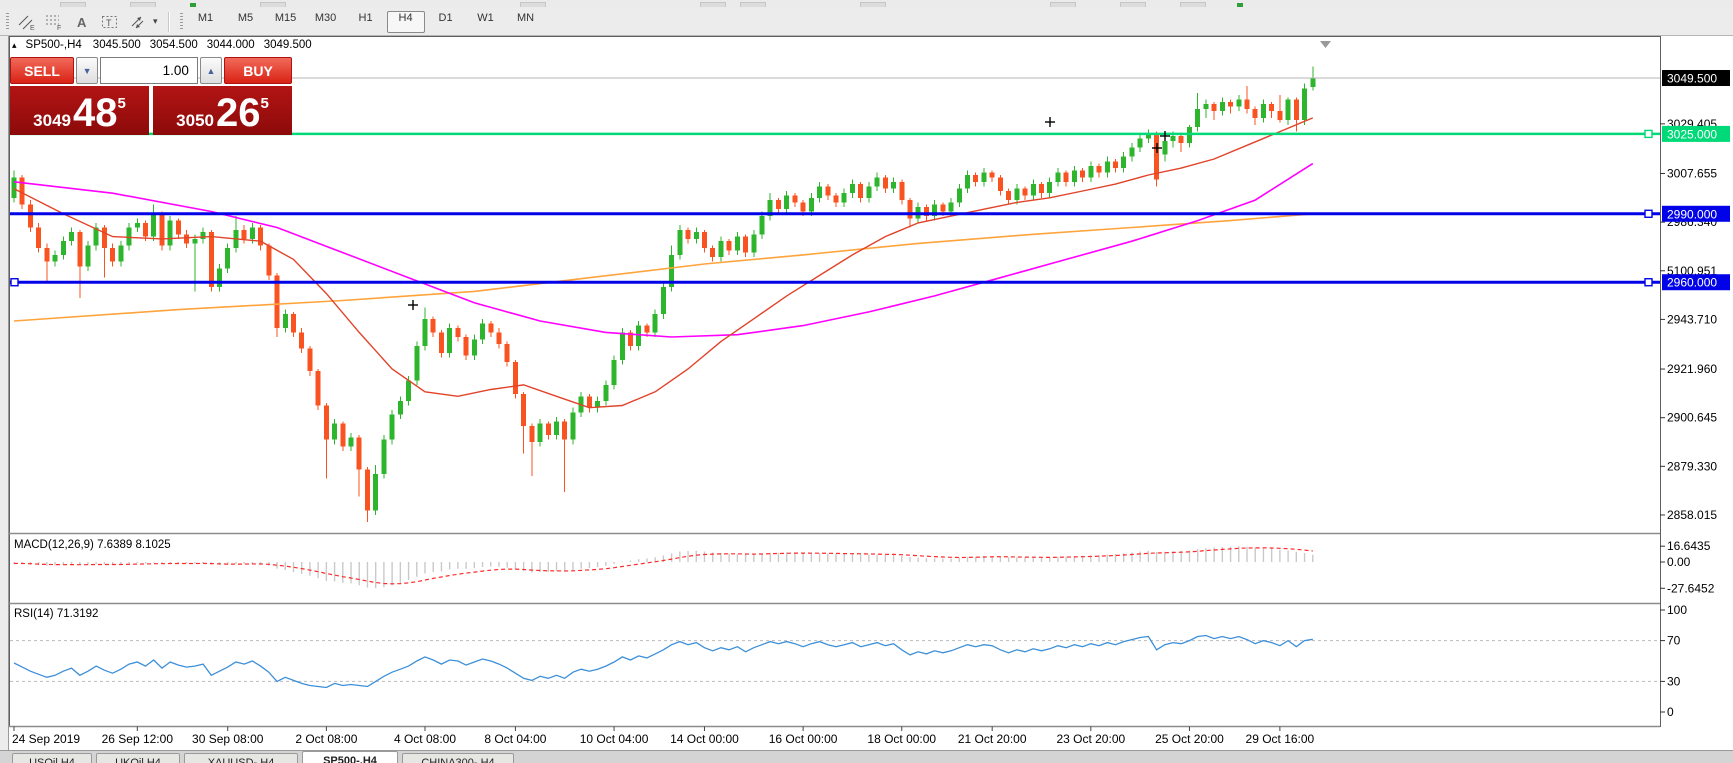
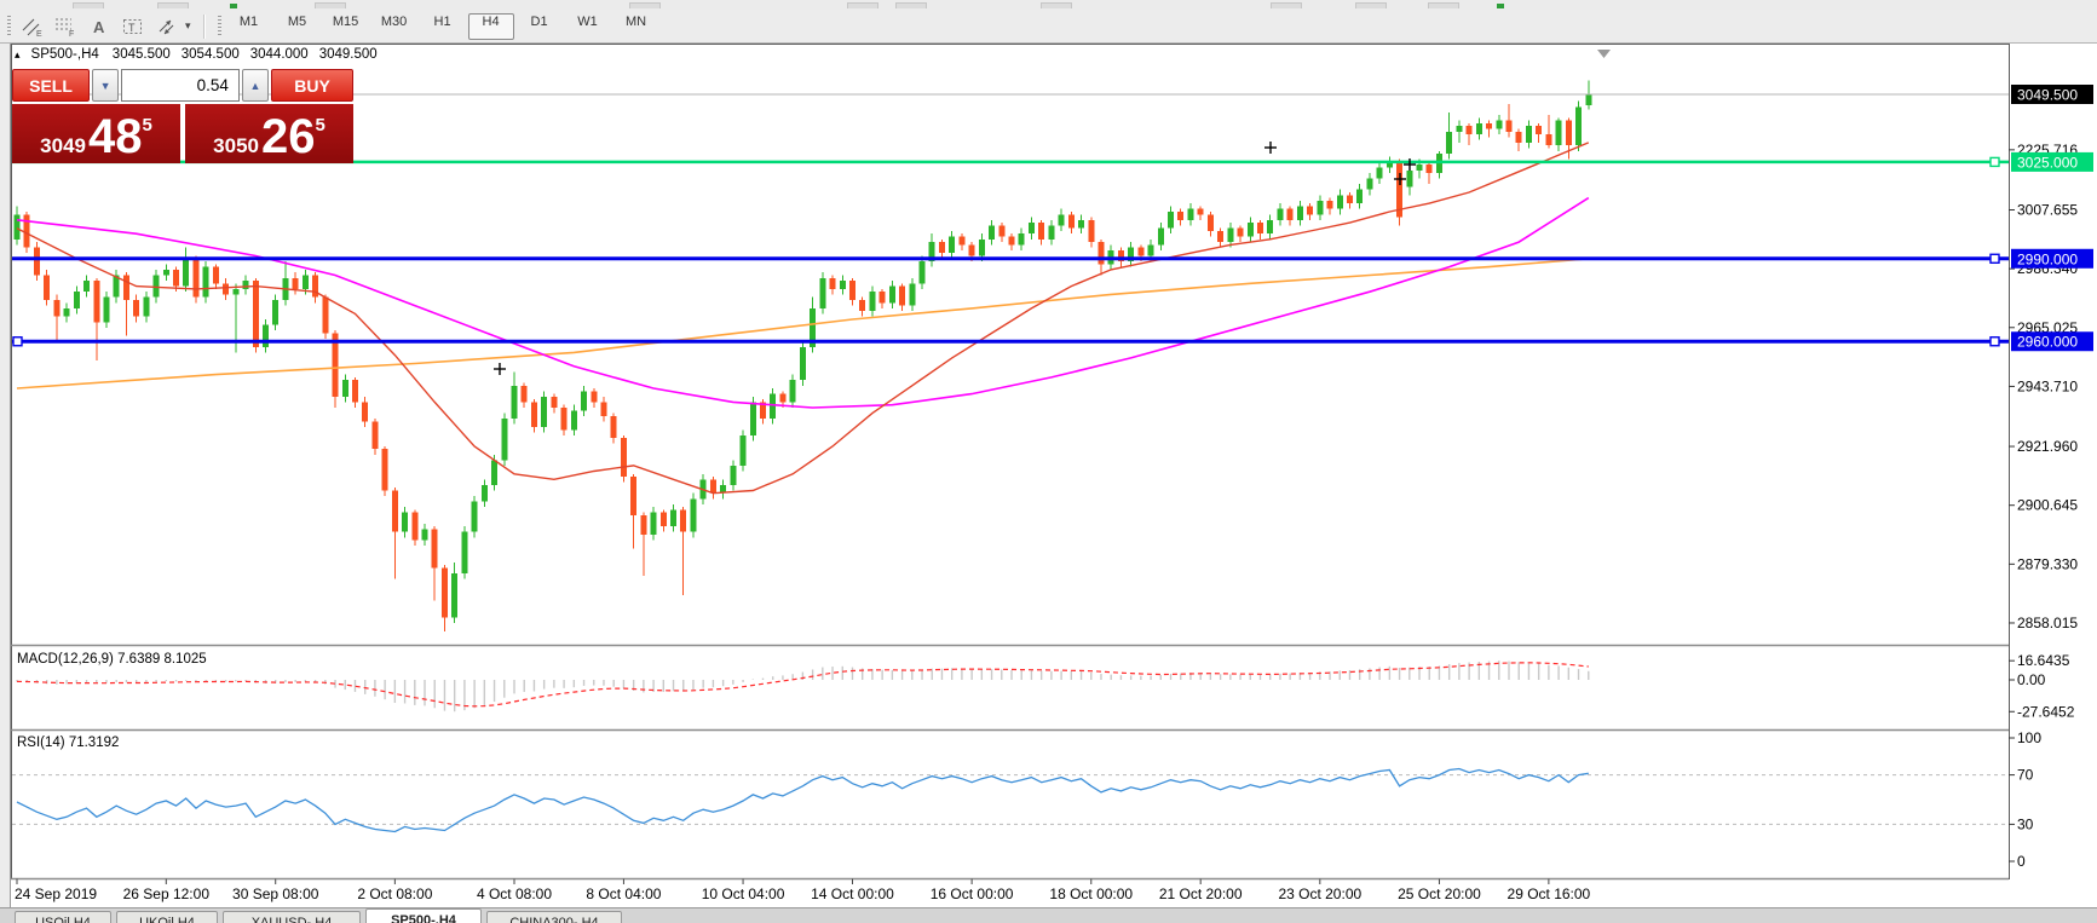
  A
  T
  ▾
  M1
  M5
  M15
  M30
  H1
  H4
  D1
  W1
  MN
- 3029.405
+ 2225.716
  3007.655
  2986.340
- 5100.951
+ 2965.025
  2943.710
  2921.960
  2900.645
  2879.330
  2858.015
  3049.500
  3025.000
  2990.000
  2960.000
  16.6435
  0.00
  -27.6452
  100
  70
  30
  0
  24 Sep 2019
  26 Sep 12:00
  30 Sep 08:00
  2 Oct 08:00
  4 Oct 08:00
  8 Oct 04:00
  10 Oct 04:00
  14 Oct 00:00
  16 Oct 00:00
  18 Oct 00:00
  21 Oct 20:00
  23 Oct 20:00
  25 Oct 20:00
  29 Oct 16:00
  ▴
  SP500-,H4
  3045.500
  3054.500
  3044.000
  3049.500
  SELL
  ▼
- 1.00
+ 0.54
  ▲
  BUY
  3049
  48
  5
  3050
  26
  5
  MACD(12,26,9) 7.6389 8.1025
  RSI(14) 71.3192
  SP500-,H4
